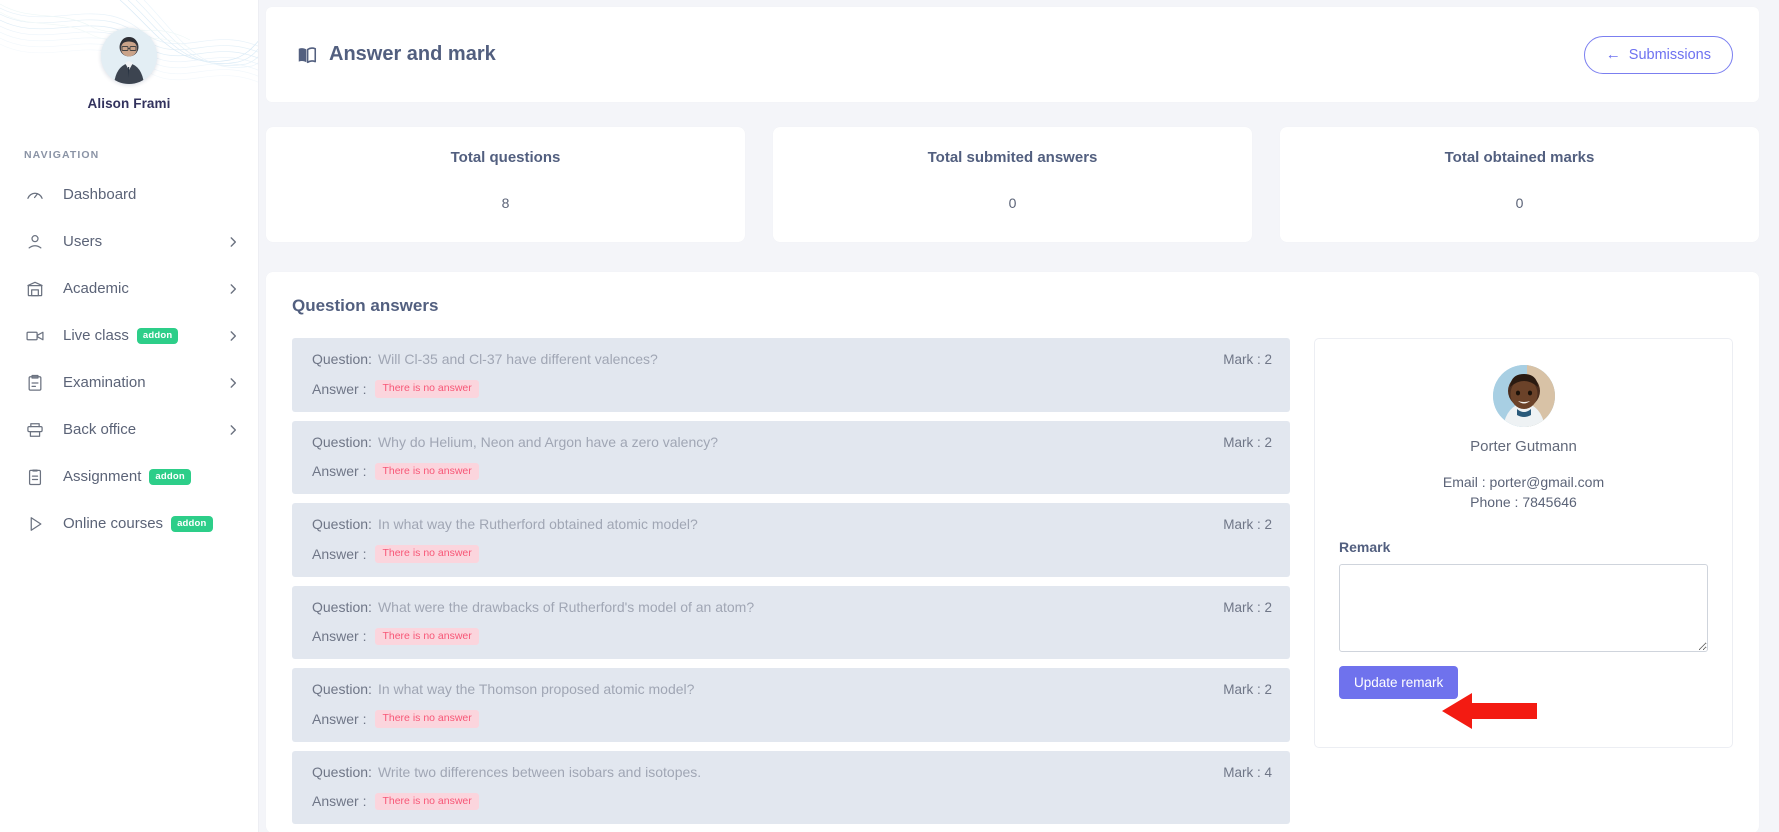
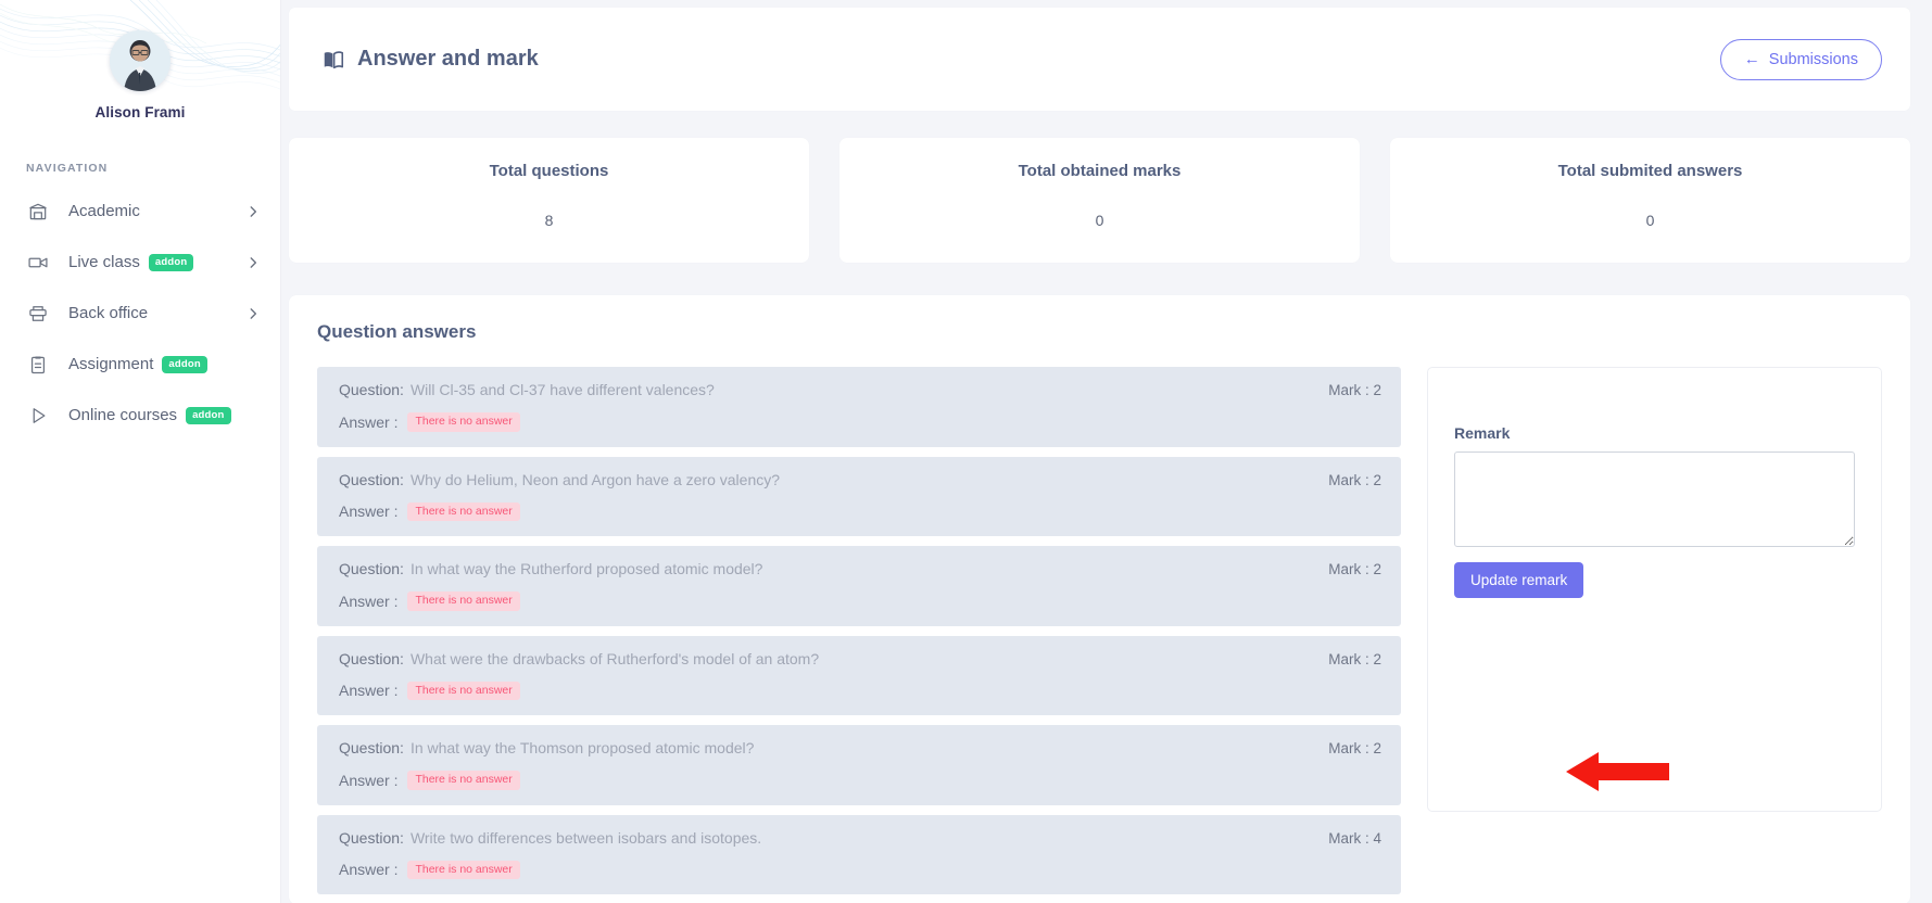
  Alison Frami
  NAVIGATION
- Dashboard
- Users
  Academic
  Live class
  addon
- Examination
  Back office
  Assignment
  addon
  Online courses
  addon
  Answer and mark
  ←
  Submissions
  Total questions
  8
- Total submited answers
+ Total obtained marks
  0
- Total obtained marks
+ Total submited answers
  0
  Question answers
  Question:
  Will Cl-35 and Cl-37 have different valences?
  Mark : 2
  Answer :
  There is no answer
  Question:
  Why do Helium, Neon and Argon have a zero valency?
  Mark : 2
  Answer :
  There is no answer
  Question:
- In what way the Rutherford obtained atomic model?
+ In what way the Rutherford proposed atomic model?
  Mark : 2
  Answer :
  There is no answer
  Question:
  What were the drawbacks of Rutherford's model of an atom?
  Mark : 2
  Answer :
  There is no answer
  Question:
  In what way the Thomson proposed atomic model?
  Mark : 2
  Answer :
  There is no answer
  Question:
  Write two differences between isobars and isotopes.
  Mark : 4
  Answer :
  There is no answer
- Porter Gutmann
- Email : porter@gmail.com
- Phone : 7845646
  Remark
  Update remark
